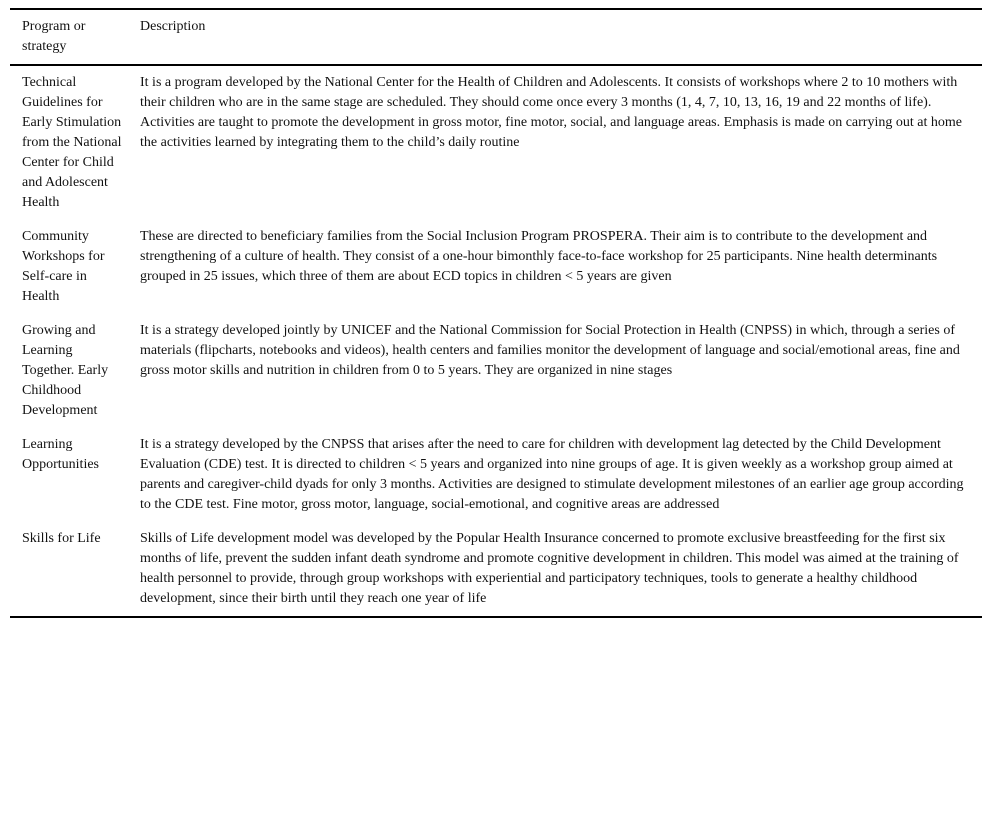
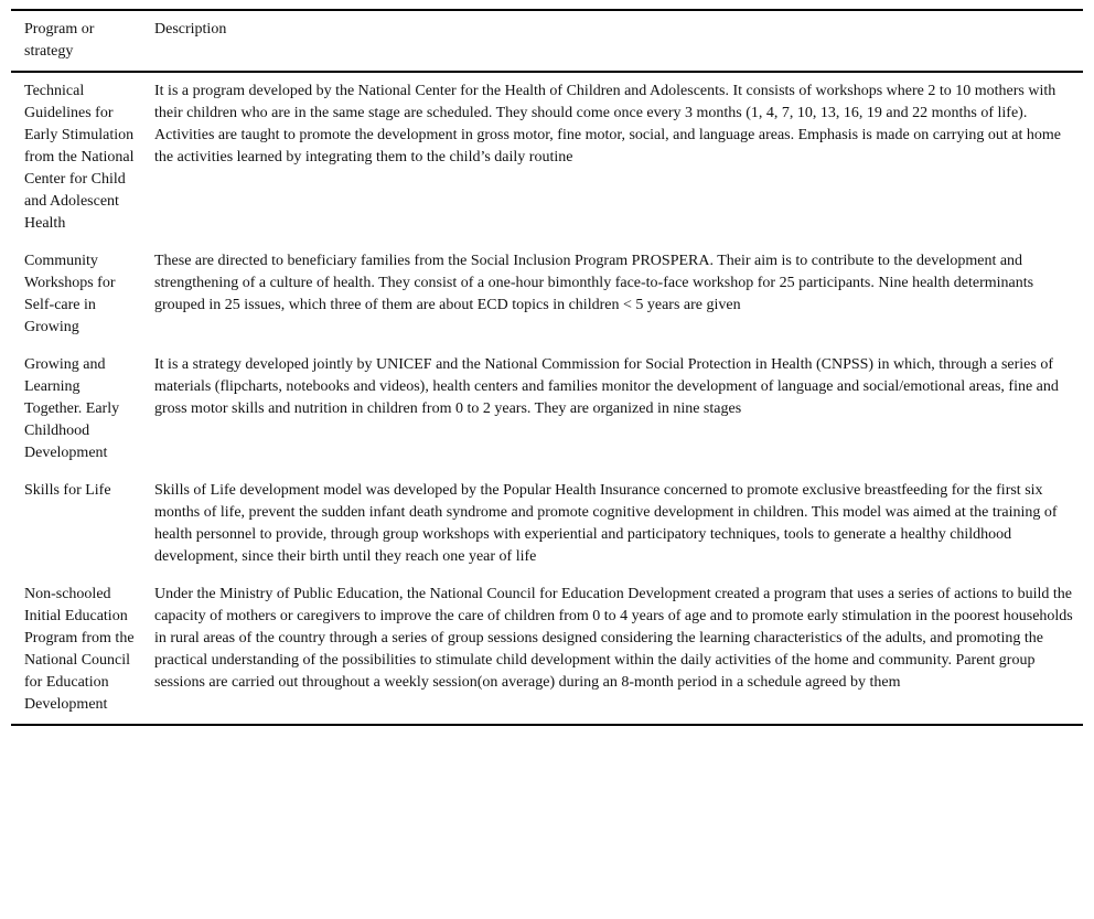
  Program or strategy	Description
  Technical Guidelines for Early Stimulation from the National Center for Child and Adolescent Health	It is a program developed by the National Center for the Health of Children and Adolescents. It consists of workshops where 2 to 10 mothers with their children who are in the same stage are scheduled. They should come once every 3 months (1, 4, 7, 10, 13, 16, 19 and 22 months of life). Activities are taught to promote the development in gross motor, fine motor, social, and language areas. Emphasis is made on carrying out at home the activities learned by integrating them to the child’s daily routine
- Community Workshops for Self-care in Health	These are directed to beneficiary families from the Social Inclusion Program PROSPERA. Their aim is to contribute to the development and strengthening of a culture of health. They consist of a one-hour bimonthly face-to-face workshop for 25 participants. Nine health determinants grouped in 25 issues, which three of them are about ECD topics in children < 5 years are given
+ Community Workshops for Self-care in Growing	These are directed to beneficiary families from the Social Inclusion Program PROSPERA. Their aim is to contribute to the development and strengthening of a culture of health. They consist of a one-hour bimonthly face-to-face workshop for 25 participants. Nine health determinants grouped in 25 issues, which three of them are about ECD topics in children < 5 years are given
- Growing and Learning Together. Early Childhood Development	It is a strategy developed jointly by UNICEF and the National Commission for Social Protection in Health (CNPSS) in which, through a series of materials (flipcharts, notebooks and videos), health centers and families monitor the development of language and social/emotional areas, fine and gross motor skills and nutrition in children from 0 to 5 years. They are organized in nine stages
+ Growing and Learning Together. Early Childhood Development	It is a strategy developed jointly by UNICEF and the National Commission for Social Protection in Health (CNPSS) in which, through a series of materials (flipcharts, notebooks and videos), health centers and families monitor the development of language and social/emotional areas, fine and gross motor skills and nutrition in children from 0 to 2 years. They are organized in nine stages
- Learning Opportunities	It is a strategy developed by the CNPSS that arises after the need to care for children with development lag detected by the Child Development Evaluation (CDE) test. It is directed to children < 5 years and organized into nine groups of age. It is given weekly as a workshop group aimed at parents and caregiver-child dyads for only 3 months. Activities are designed to stimulate development milestones of an earlier age group according to the CDE test. Fine motor, gross motor, language, social-emotional, and cognitive areas are addressed
  Skills for Life	Skills of Life development model was developed by the Popular Health Insurance concerned to promote exclusive breastfeeding for the first six months of life, prevent the sudden infant death syndrome and promote cognitive development in children. This model was aimed at the training of health personnel to provide, through group workshops with experiential and participatory techniques, tools to generate a healthy childhood development, since their birth until they reach one year of life
+ Non-schooled Initial Education Program from the National Council for Education Development	Under the Ministry of Public Education, the National Council for Education Development created a program that uses a series of actions to build the capacity of mothers or caregivers to improve the care of children from 0 to 4 years of age and to promote early stimulation in the poorest households in rural areas of the country through a series of group sessions designed considering the learning characteristics of the adults, and promoting the practical understanding of the possibilities to stimulate child development within the daily activities of the home and community. Parent group sessions are carried out throughout a weekly session(on average) during an 8-month period in a schedule agreed by them
